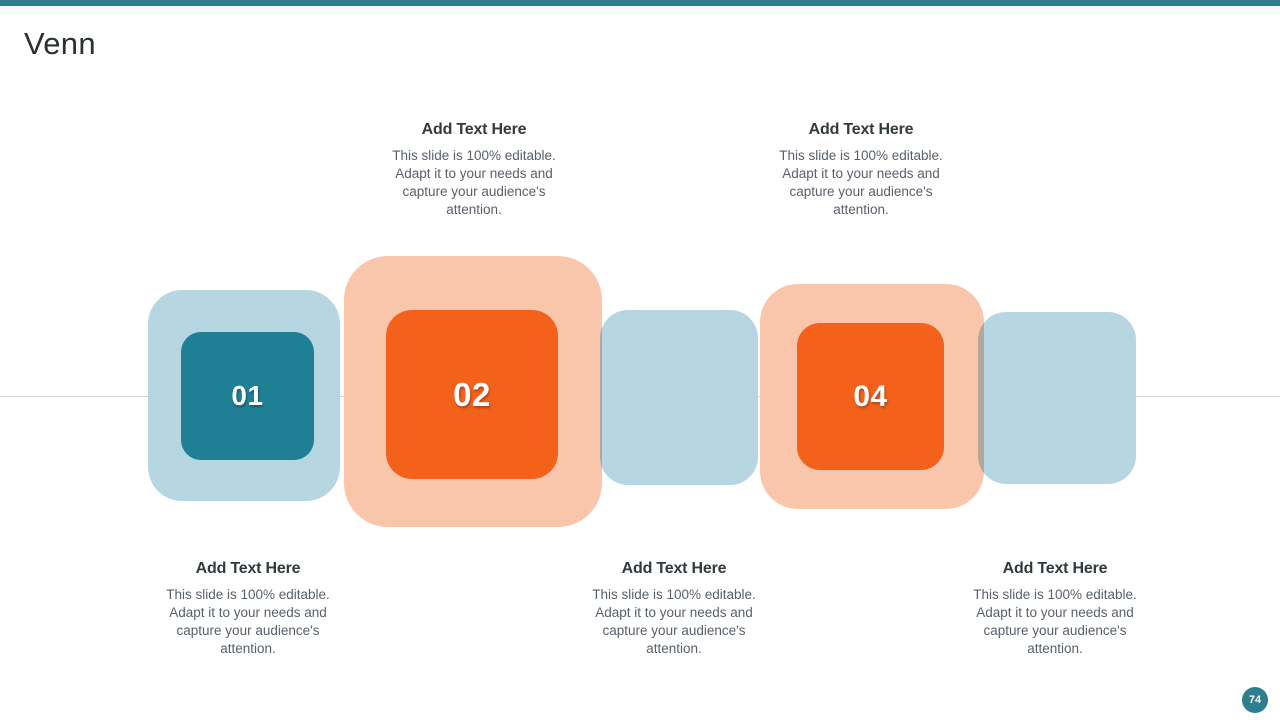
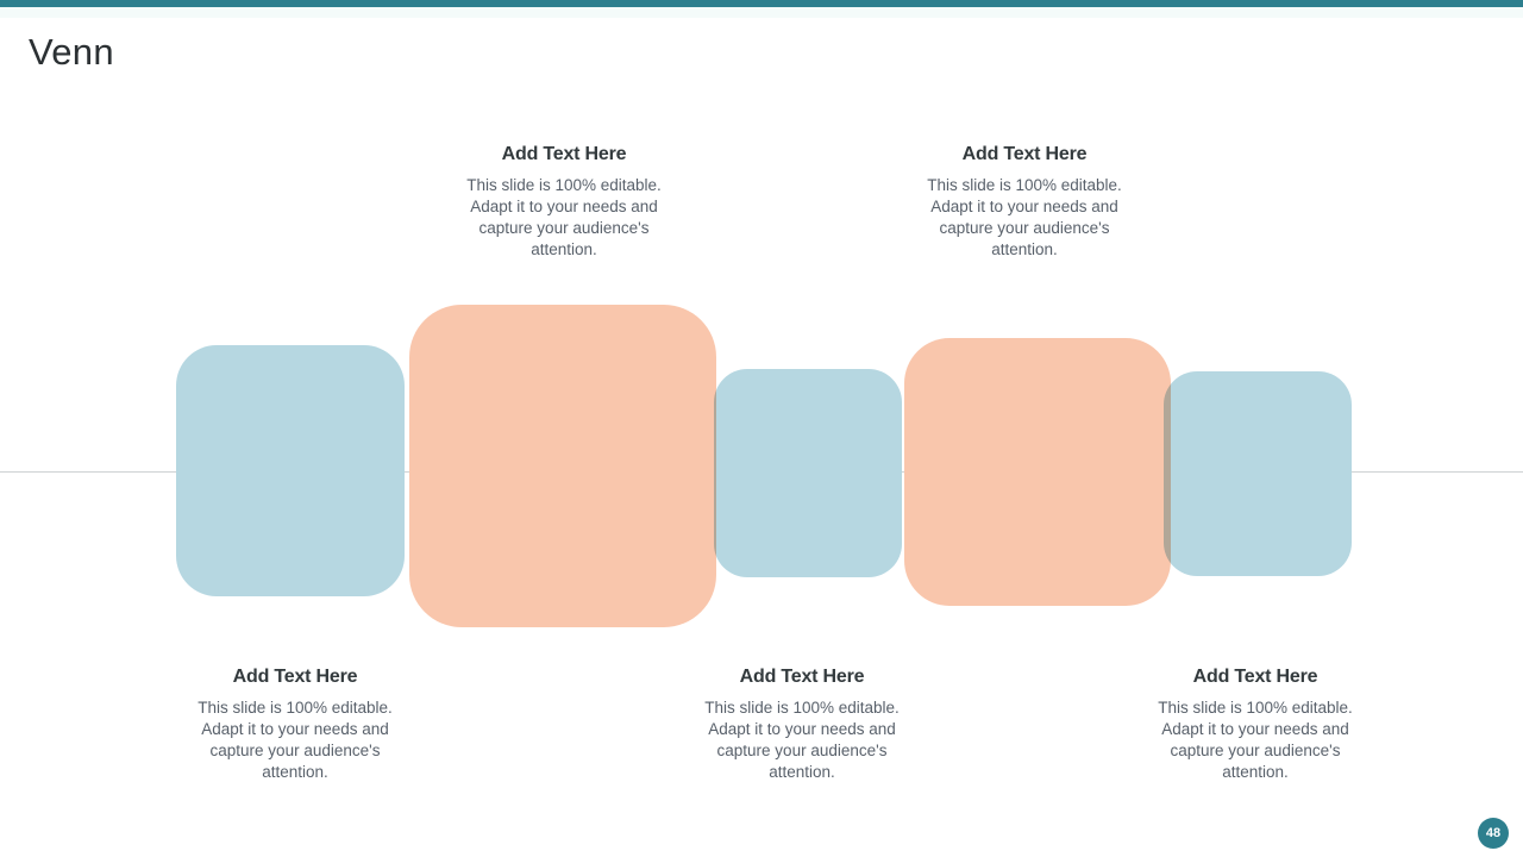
  Venn
- 01
- 02
- 04
  Add Text Here
  This slide is 100% editable. Adapt it to your needs and capture your audience's attention.
  Add Text Here
  This slide is 100% editable. Adapt it to your needs and capture your audience's attention.
  Add Text Here
  This slide is 100% editable. Adapt it to your needs and capture your audience's attention.
  Add Text Here
  This slide is 100% editable. Adapt it to your needs and capture your audience's attention.
  Add Text Here
  This slide is 100% editable. Adapt it to your needs and capture your audience's attention.
- 74
+ 48
